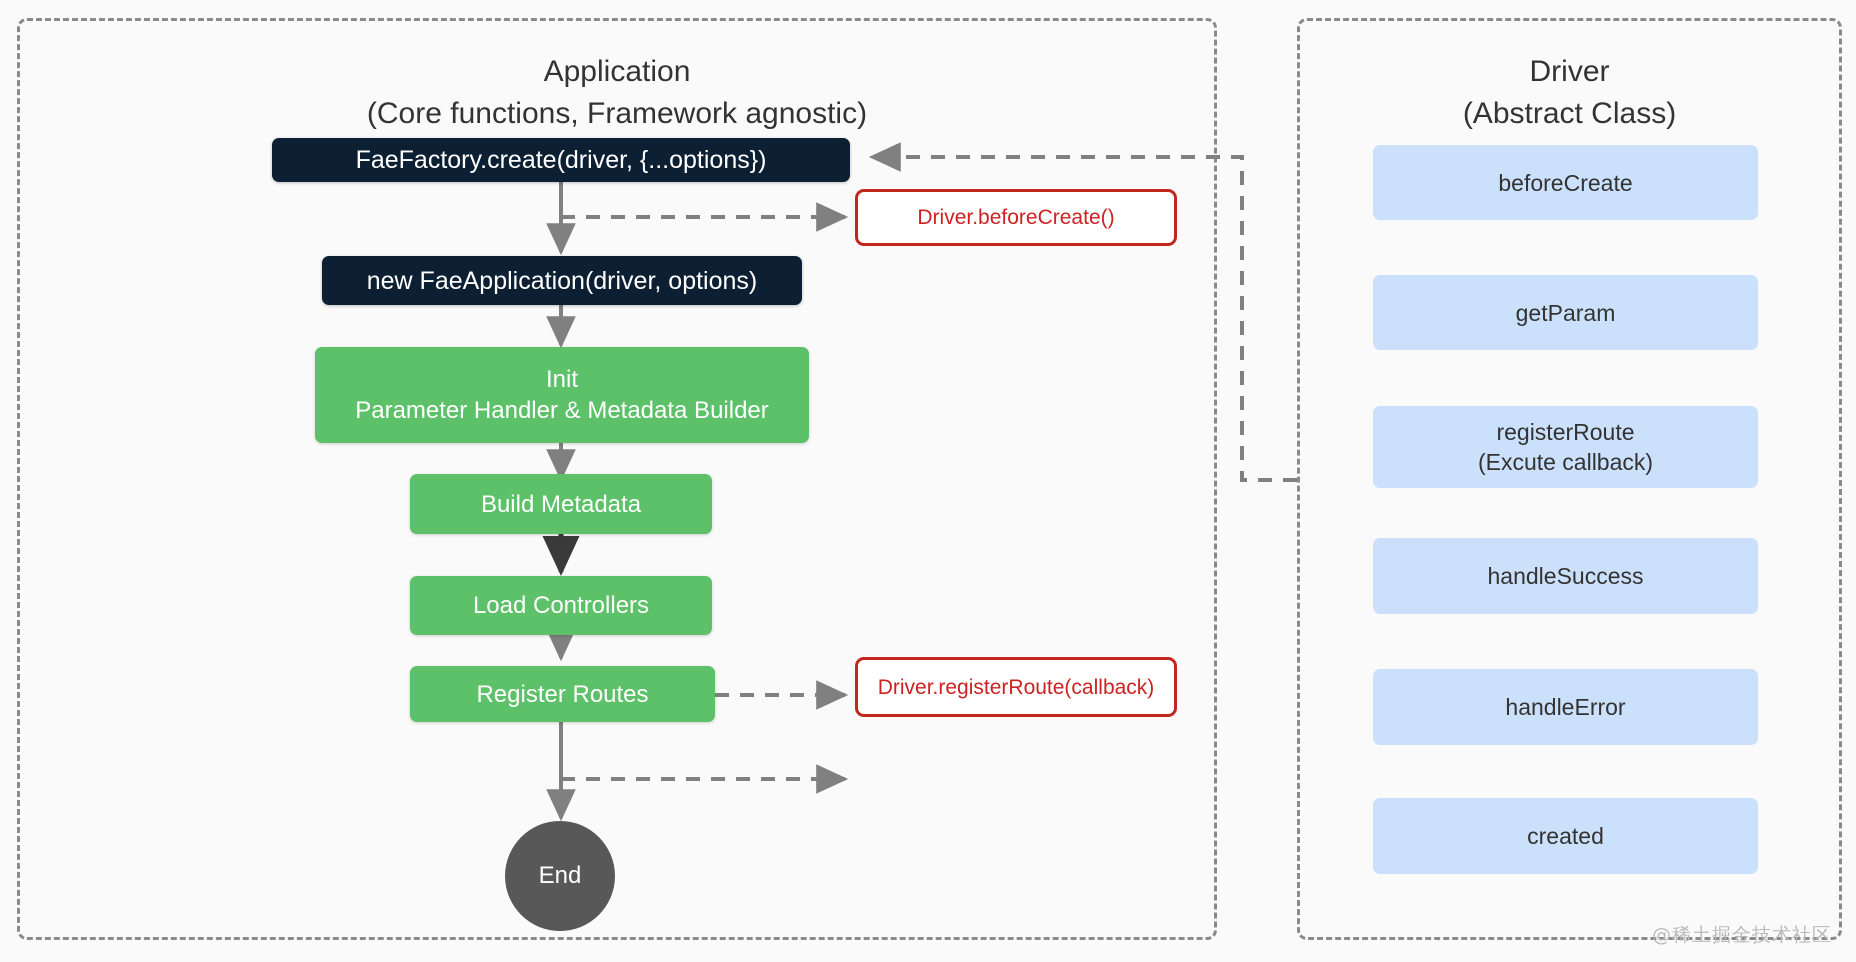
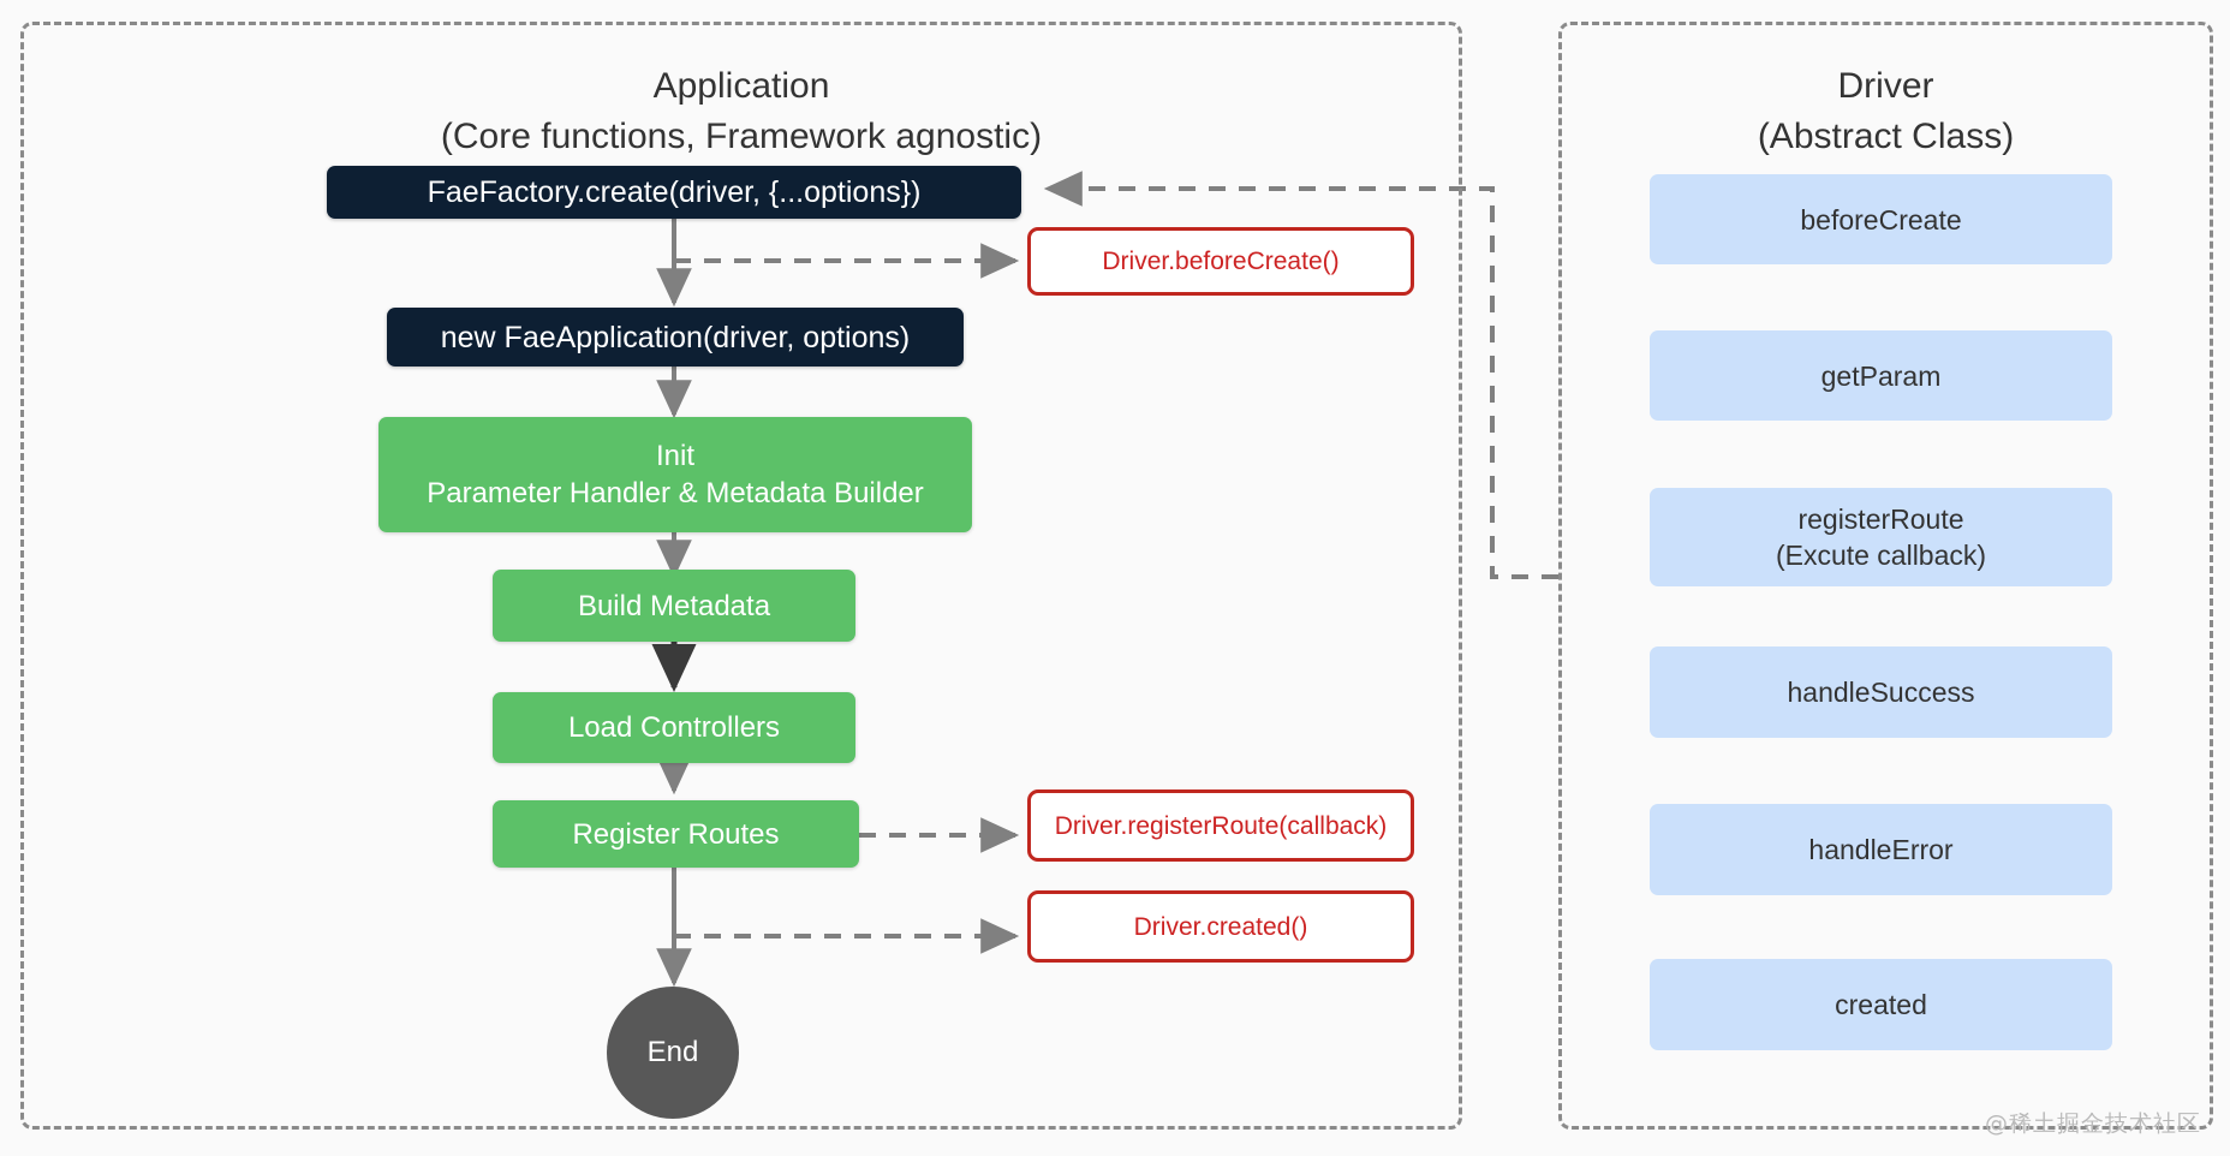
  Application
  (Core functions, Framework agnostic)
  FaeFactory.create(driver, {...options})
  new FaeApplication(driver, options)
  Init
  Parameter Handler & Metadata Builder
  Build Metadata
  Load Controllers
  Register Routes
  End
  Driver.beforeCreate()
  Driver.registerRoute(callback)
+ Driver.created()
  Driver
  (Abstract Class)
  beforeCreate
  getParam
  registerRoute
  (Excute callback)
  handleSuccess
  handleError
  created
  @稀土掘金技术社区
